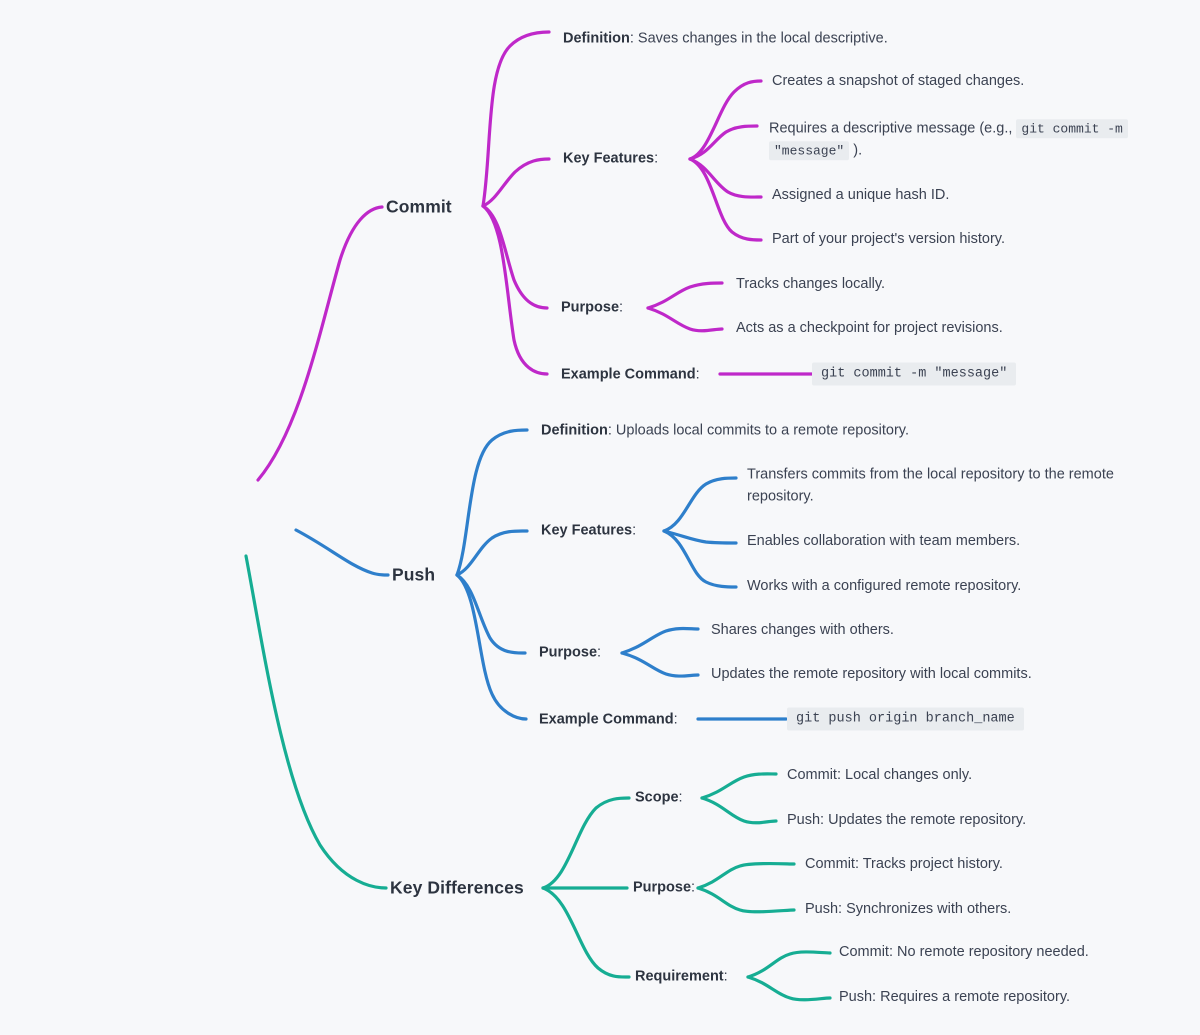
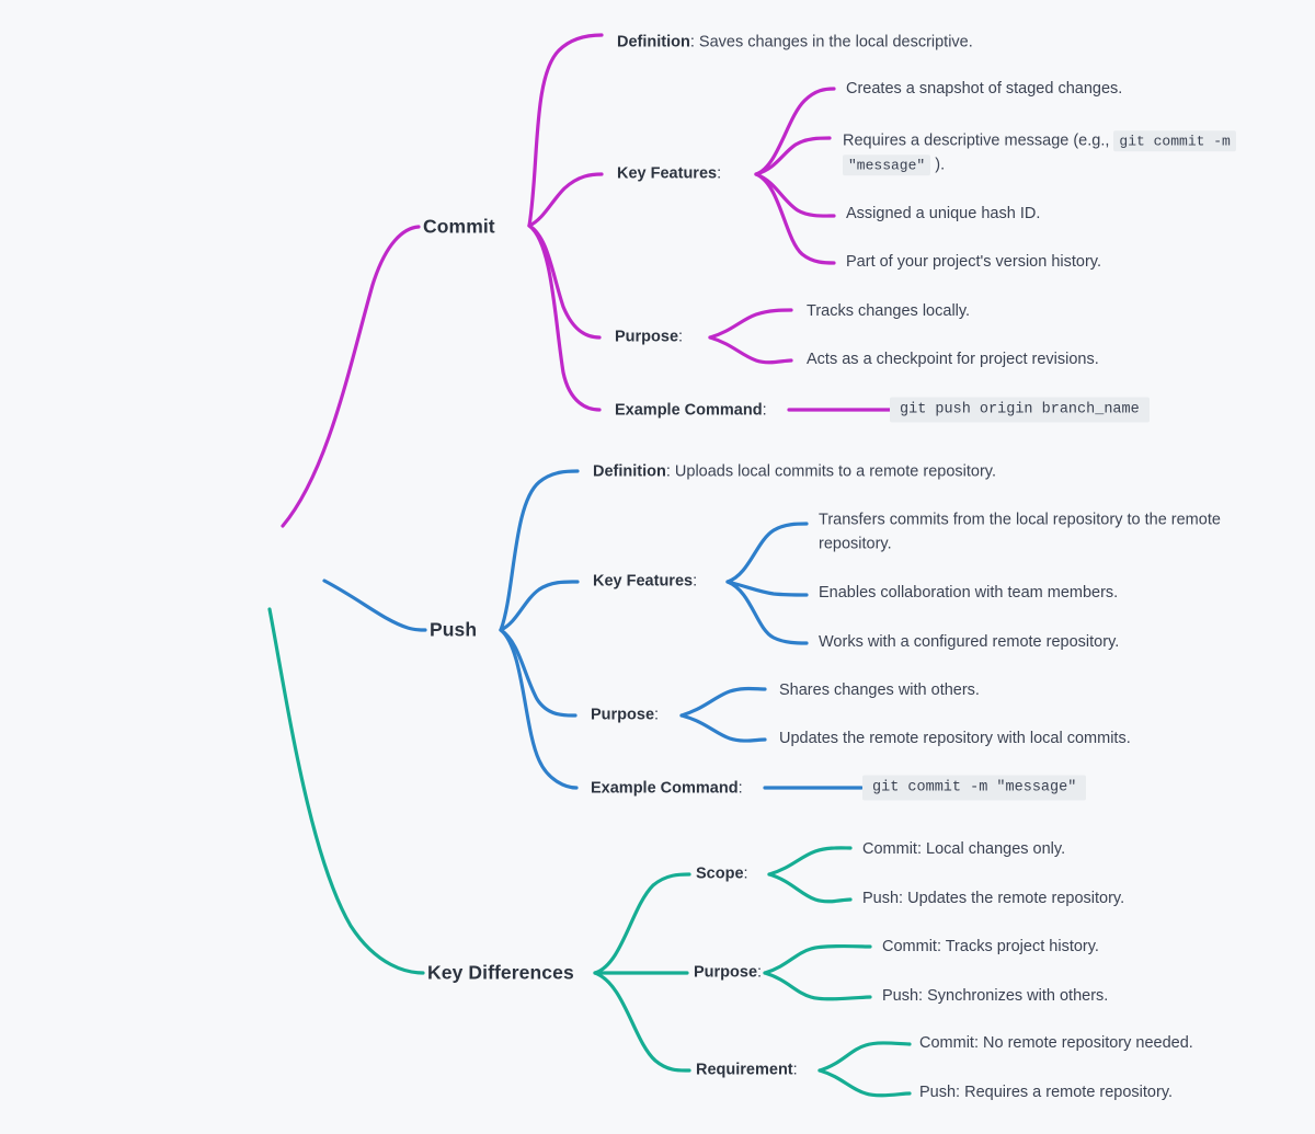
  Commit
  Push
  Key Differences
  Definition: Saves changes in the local descriptive.
  Key Features:
  Purpose:
  Example Command:
- git commit -m "message"
+ git push origin branch_name
  Creates a snapshot of staged changes.
  Requires a descriptive message (e.g., git commit -m "message" ).
  Assigned a unique hash ID.
  Part of your project's version history.
  Tracks changes locally.
  Acts as a checkpoint for project revisions.
  Definition: Uploads local commits to a remote repository.
  Key Features:
  Purpose:
  Example Command:
- git push origin branch_name
+ git commit -m "message"
  Transfers commits from the local repository to the remote repository.
  Enables collaboration with team members.
  Works with a configured remote repository.
  Shares changes with others.
  Updates the remote repository with local commits.
  Scope:
  Purpose:
  Requirement:
  Commit: Local changes only.
  Push: Updates the remote repository.
  Commit: Tracks project history.
  Push: Synchronizes with others.
  Commit: No remote repository needed.
  Push: Requires a remote repository.
